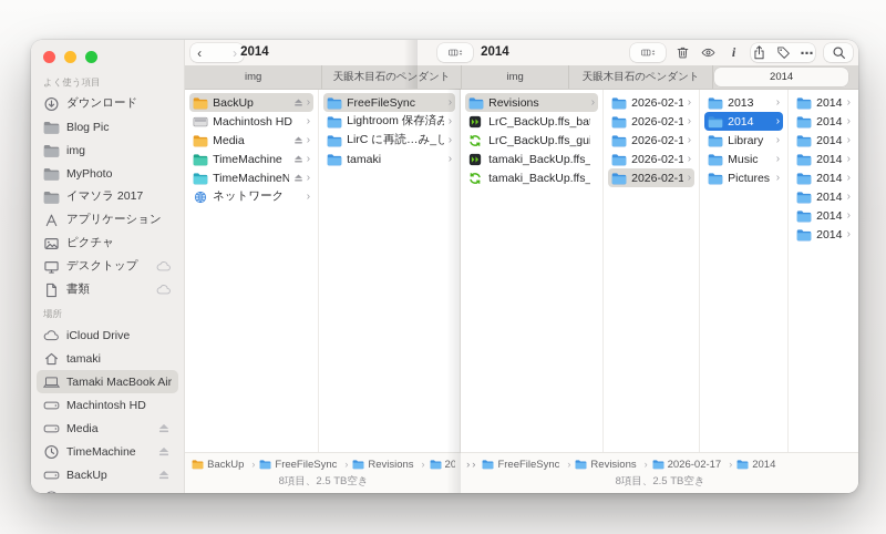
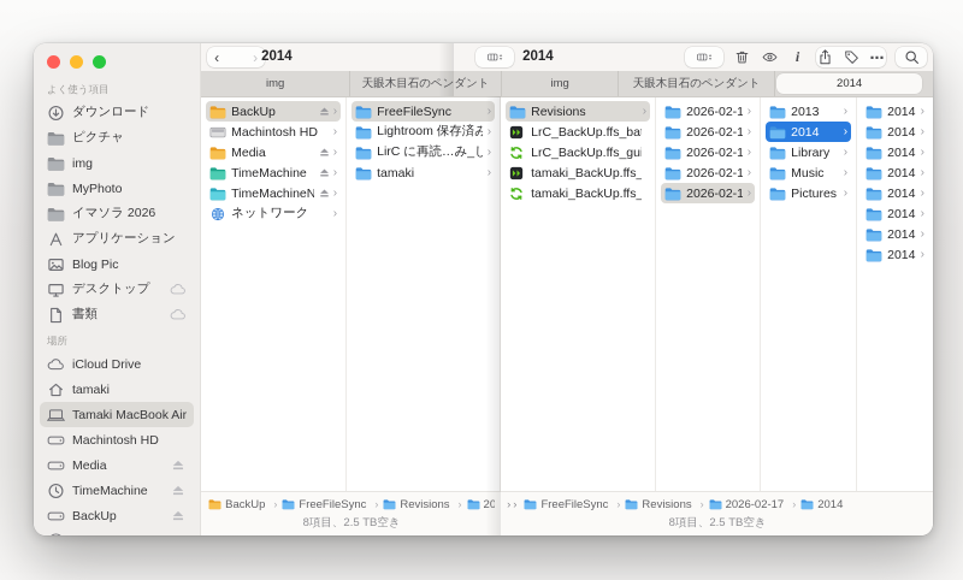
  よく使う項目
  ダウンロード
- Blog Pic
+ ピクチャ
  img
  MyPhoto
- イマソラ 2017
+ イマソラ 2026
  アプリケーション
- ピクチャ
+ Blog Pic
  デスクトップ
  書類
  場所
  iCloud Drive
  tamaki
  Tamaki MacBook Air
  Machintosh HD
  Media
  TimeMachine
  BackUp
  ‹
  ›
  2014
  2014
  i
  ⋯
  img
  天眼木目石のペダント
  img
  天眼木目石のペンダント
  2014
  BackUp
  ›
  Machintosh HD
  ›
  Media
  ›
  TimeMachine
  ›
  TimeMachineN
  ›
  ネットワーク
  ›
  FreeFileSync
  Lightroom 保存済み
  LirC に再読…み_し
  tamaki
  Revisions
  ›
  LrC_BackUp.ffs_ba
  LrC_BackUp.ffs_gu
  tamaki_BackUp.ffs_
  tamaki_BackUp.ffs_
  2026-02-1
  ›
  2026-02-1
  ›
  2026-02-1
  ›
  2026-02-1
  ›
  2026-02-1
  ›
  2013
  ›
  2014
  ›
  Library
  ›
  Music
  ›
  Pictures
  ›
  ›
  ›
  ›
  ›
  ›
  ›
  ›
  ›
  BackUp
  ›
  FreeFileSync
  ›
  Revisions
  ›
  ››
  FreeFileSync
  ›
  Revisions
  ›
  2026-02-17
  ›
  2014
  8項目、2.5 TB空き
  8項目、2.5 TB空き
